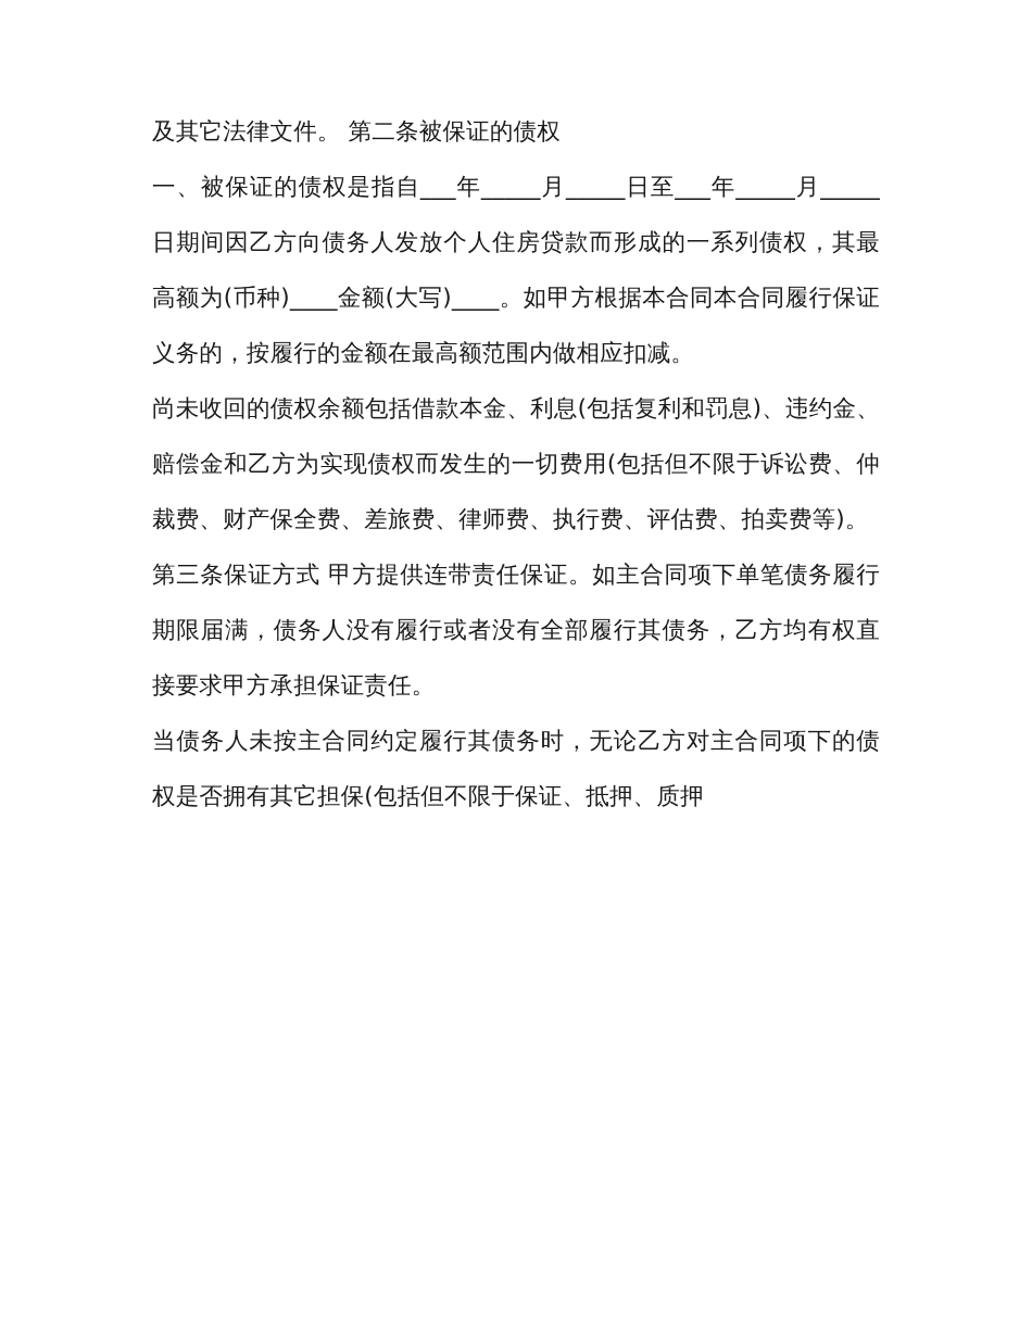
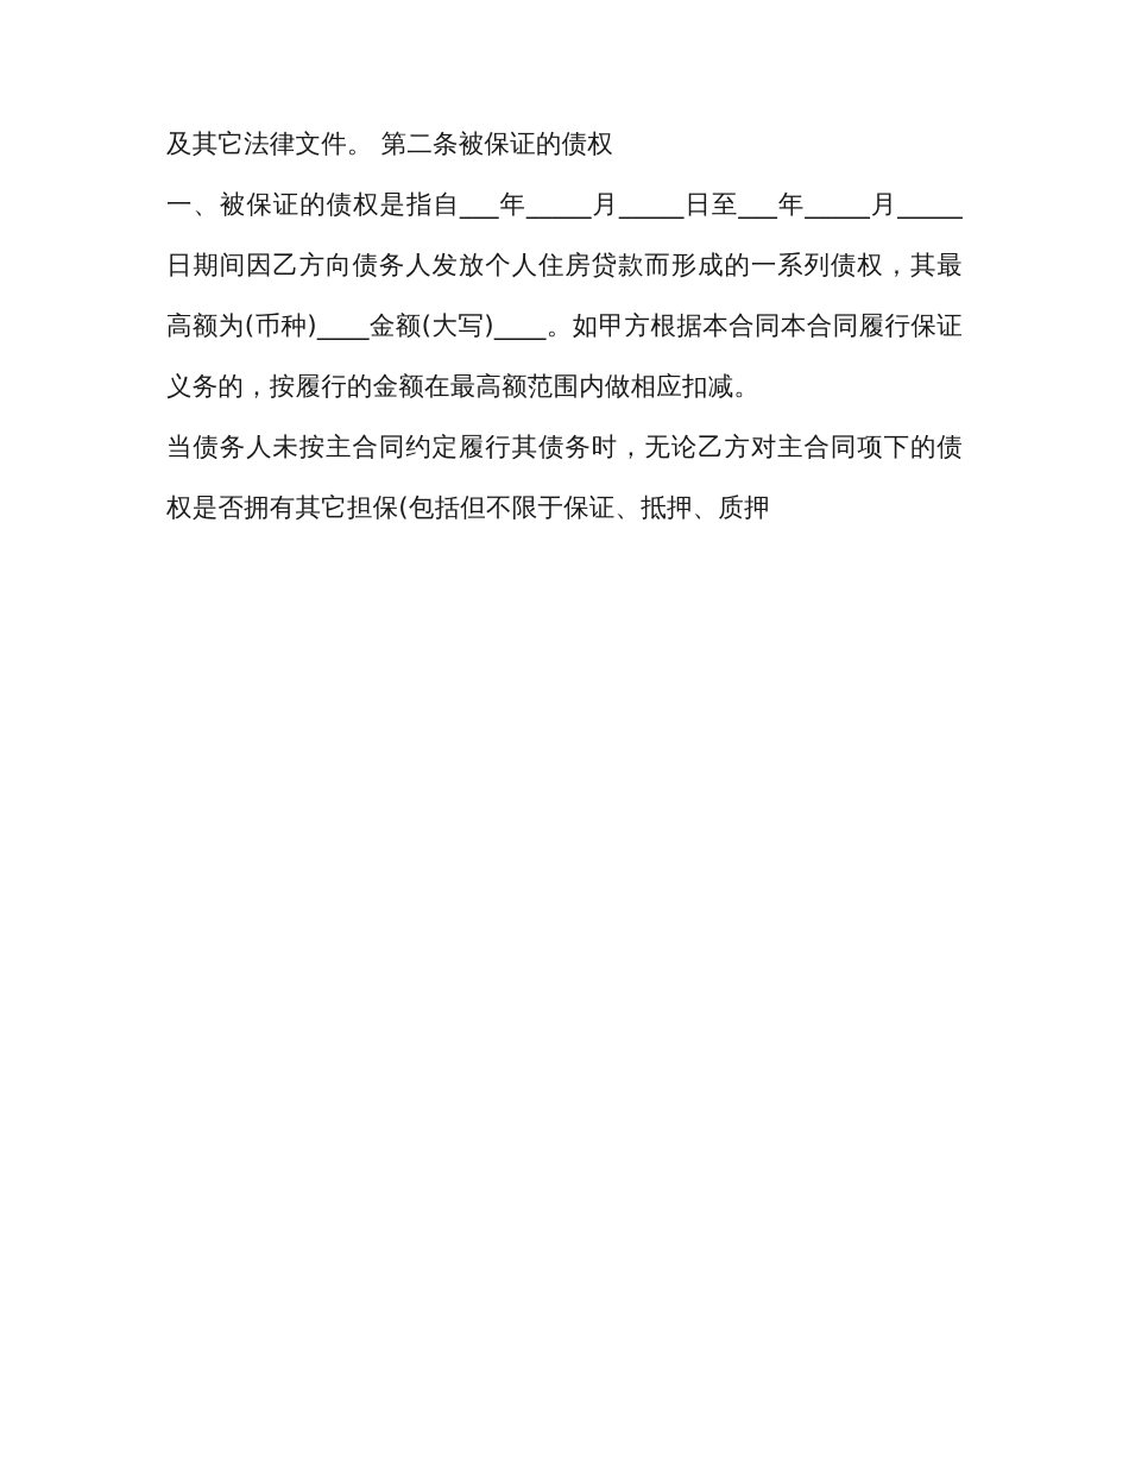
  及其它法律文件。 第二条被保证的债权
  一、被保证的债权是指自___年_____月_____日至___年_____月_____日期间因乙方向债务人发放个人住房贷款而形成的一系列债权，其最高额为(币种)____金额(大写)____。如甲方根据本合同本合同履行保证义务的，按履行的金额在最高额范围内做相应扣减。
- 尚未收回的债权余额包括借款本金、利息(包括复利和罚息)、违约金、赔偿金和乙方为实现债权而发生的一切费用(包括但不限于诉讼费、仲裁费、财产保全费、差旅费、律师费、执行费、评估费、拍卖费等)。
- 第三条保证方式 甲方提供连带责任保证。如主合同项下单笔债务履行期限届满，债务人没有履行或者没有全部履行其债务，乙方均有权直接要求甲方承担保证责任。
  当债务人未按主合同约定履行其债务时，无论乙方对主合同项下的债权是否拥有其它担保(包括但不限于保证、抵押、质押
